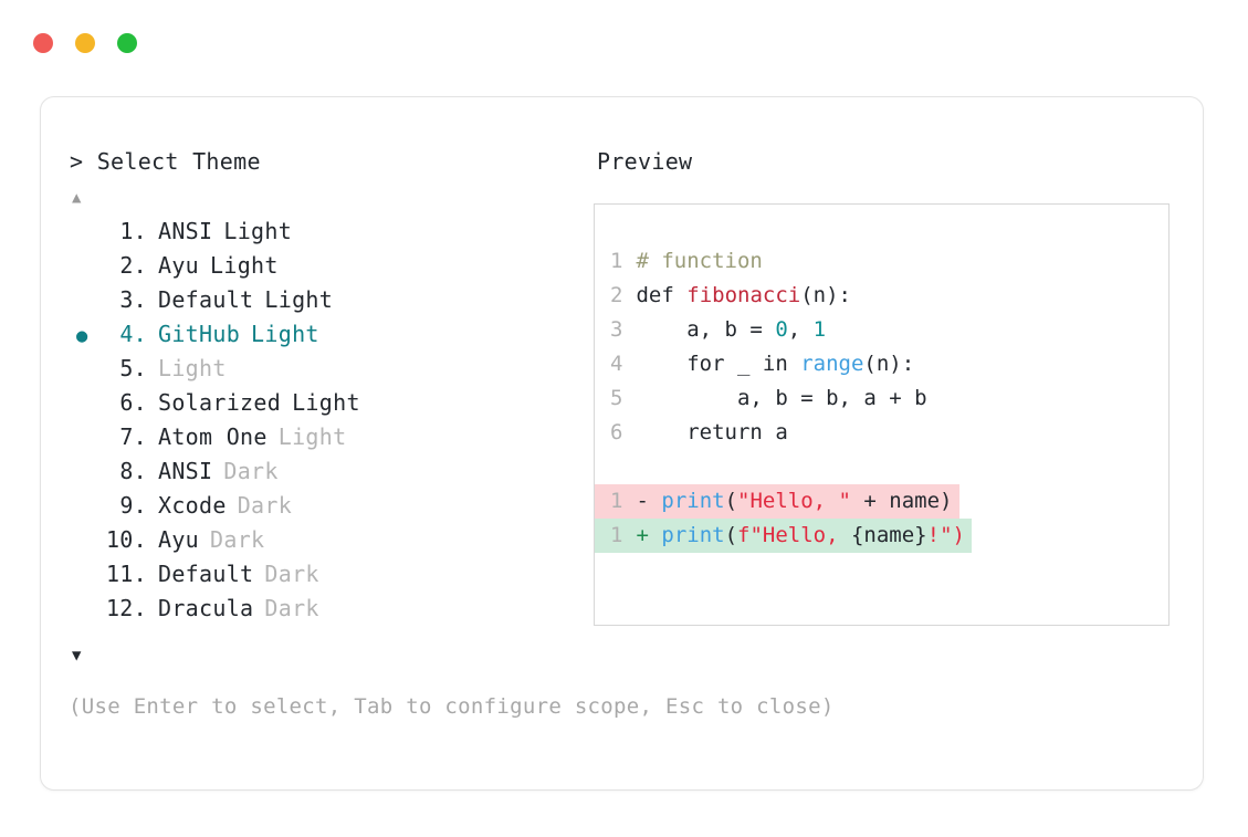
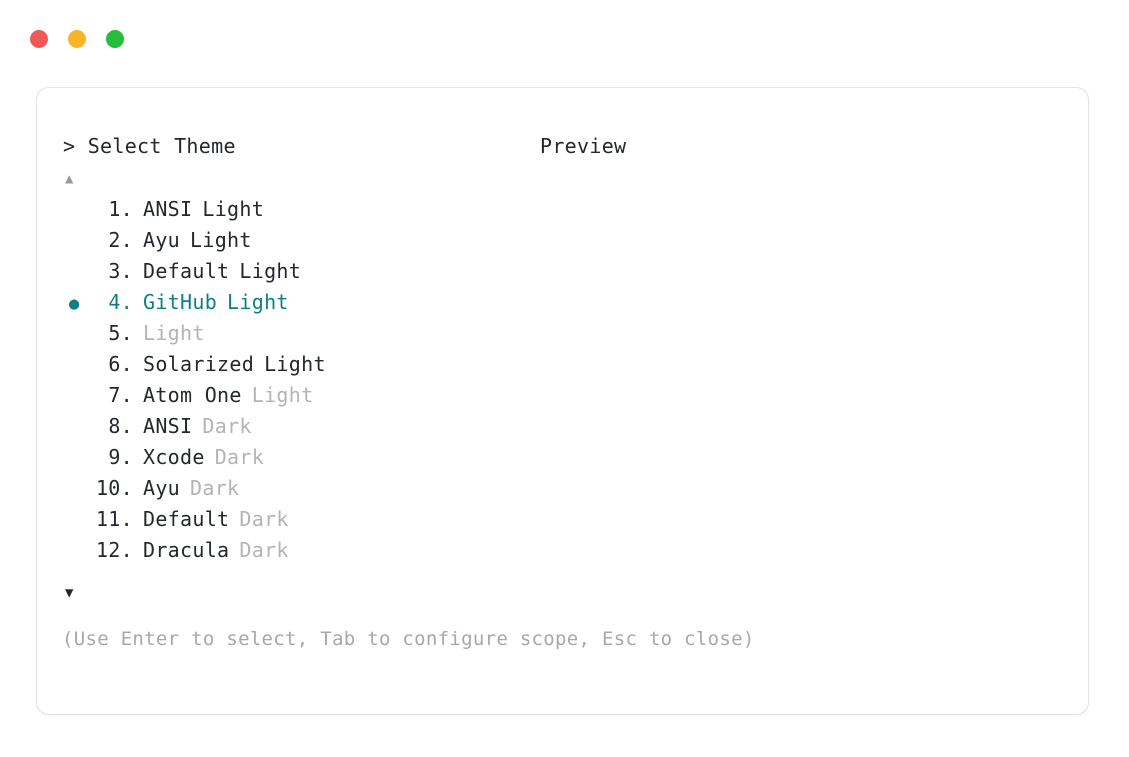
  > Select Theme
  ▲
  1.
  ANSI
  Light
  2.
  Ayu
  Light
  3.
  Default
  Light
  ●
  4.
  GitHub
  Light
  5.
  Light
  6.
  Solarized
  Light
  7.
  Atom One
  Light
  8.
  ANSI
  Dark
  9.
  Xcode
  Dark
  10.
  Ayu
  Dark
  11.
  Default
  Dark
  12.
  Dracula
  Dark
  ▼
  Preview
- 1 # function
- 2 def fibonacci(n):
- 3 a, b = 0, 1
- 4 for _ in range(n):
- 5 a, b = b, a + b
- 6 return a
- 1 - print("Hello, " + name)
- 1 + print(f"Hello, {name}!")
  (Use Enter to select, Tab to configure scope, Esc to close)
